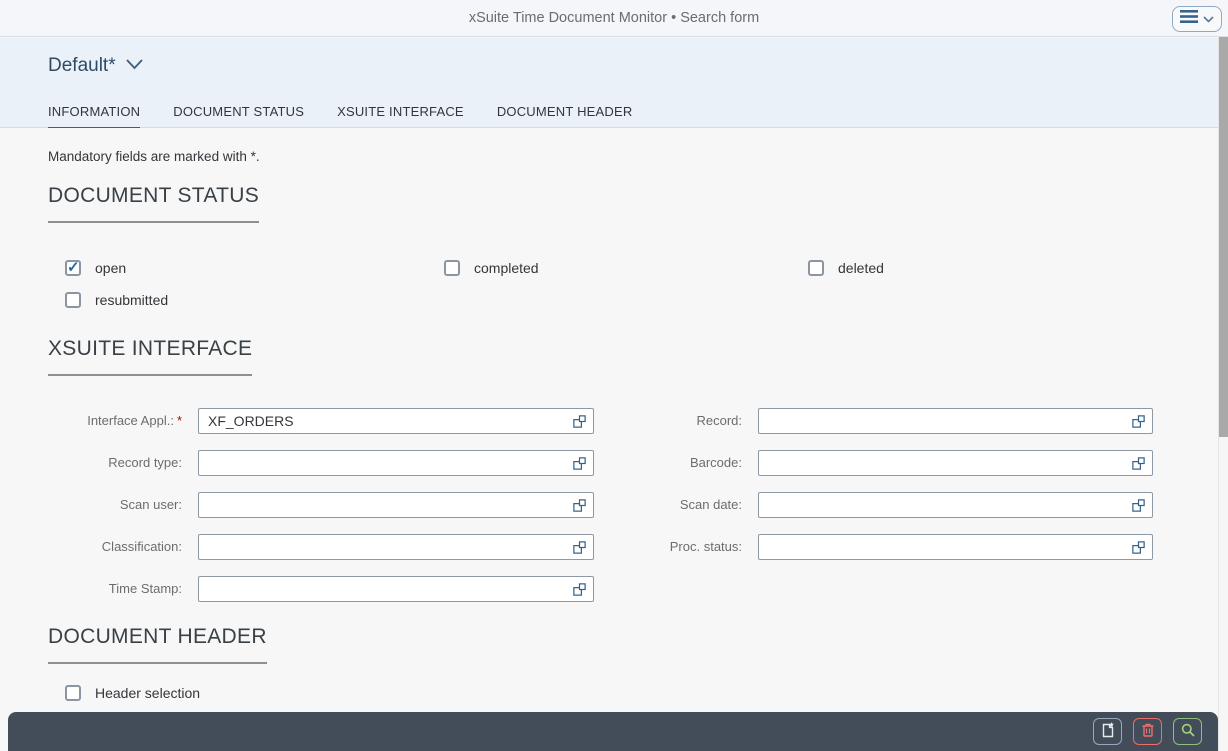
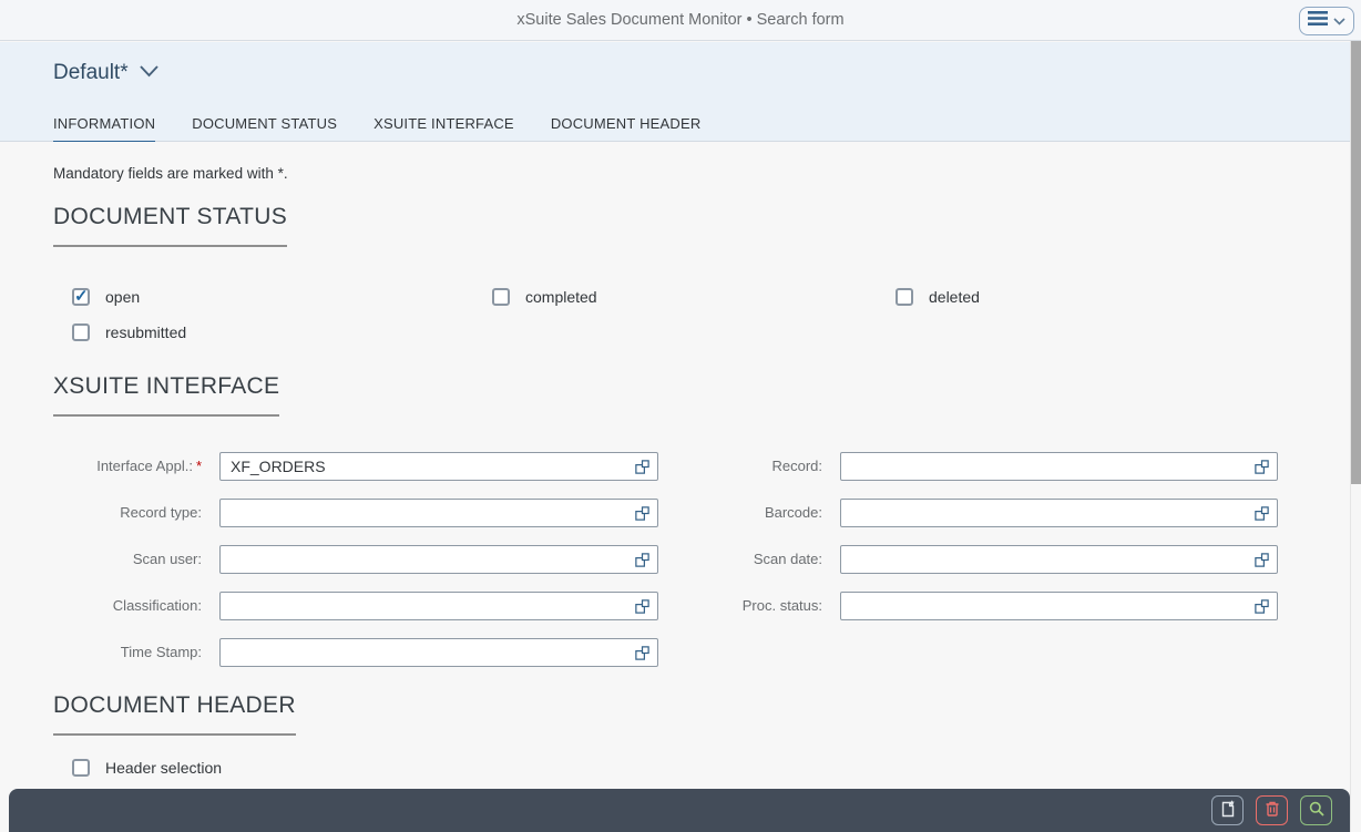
- xSuite Time Document Monitor • Search form
+ xSuite Sales Document Monitor • Search form
  Default*
  INFORMATION
  DOCUMENT STATUS
  XSUITE INTERFACE
  DOCUMENT HEADER
  Mandatory fields are marked with *.
  DOCUMENT STATUS
  open
  completed
  deleted
  resubmitted
  XSUITE INTERFACE
  Interface Appl.: *
  XF_ORDERS
  Record:
  Record type:
  Barcode:
  Scan user:
  Scan date:
  Classification:
  Proc. status:
  Time Stamp:
  DOCUMENT HEADER
  Header selection
